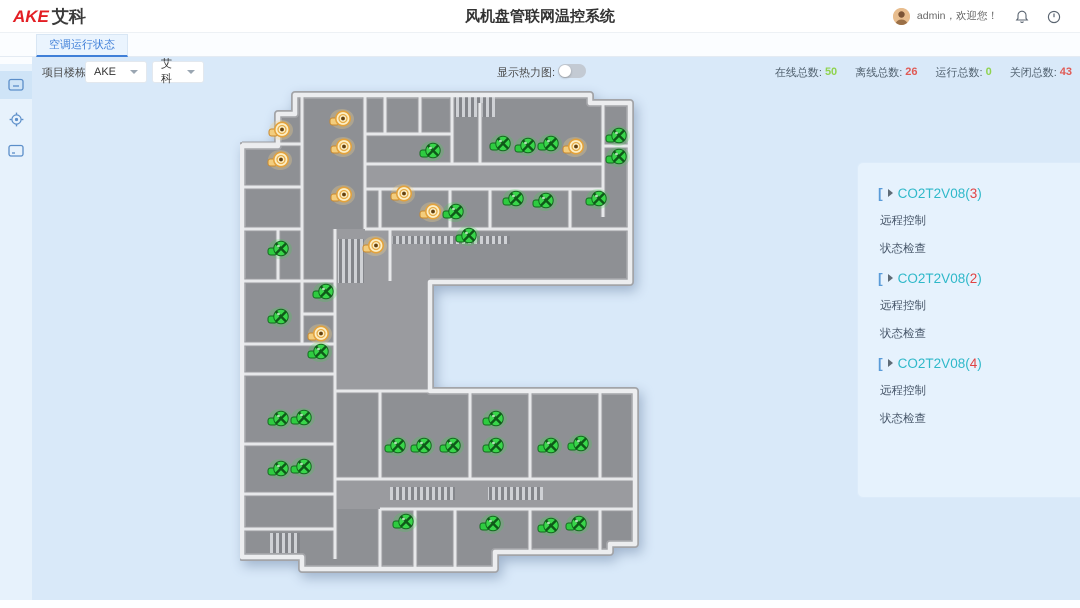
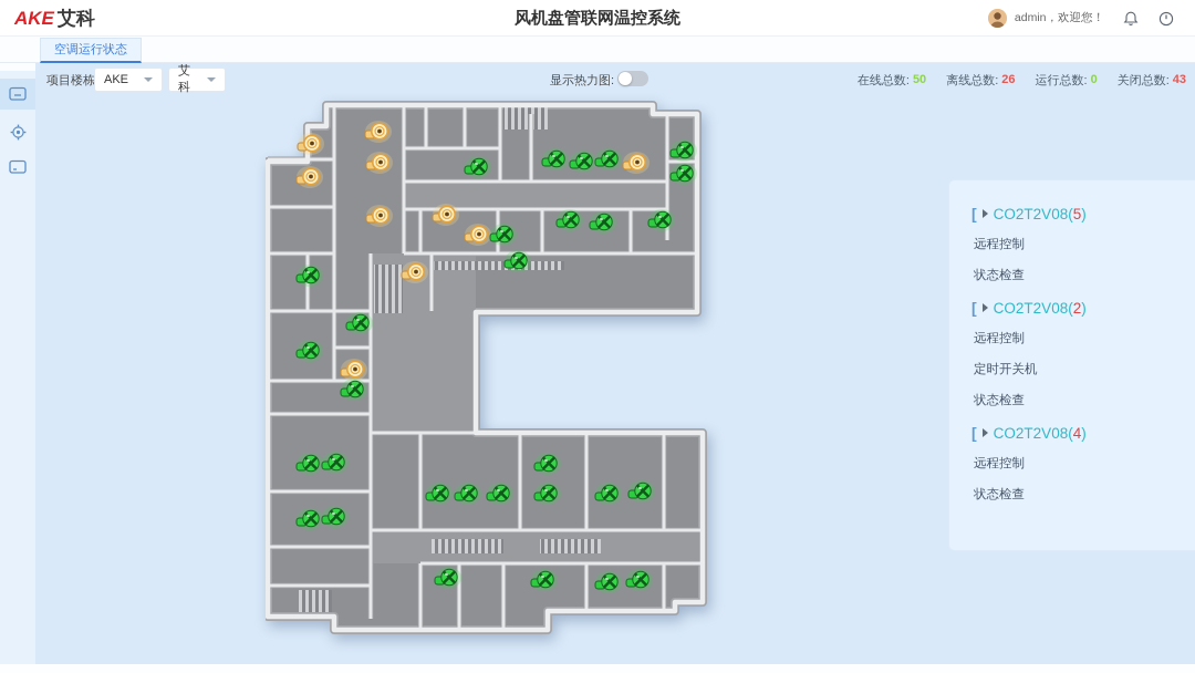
  AKE 艾科
  风机盘管联网温控系统
  admin，欢迎您！
  空调运行状态
  项目楼栋
  AKE
  艾科
  显示热力图:
  在线总数:
  50
  离线总数:
  26
  运行总数:
  0
  关闭总数:
  43
  [
- CO2T2V08(3)
+ CO2T2V08(5)
  远程控制
  状态检查
  [
  CO2T2V08(2)
  远程控制
+ 定时开关机
  状态检查
  [
  CO2T2V08(4)
  远程控制
  状态检查
